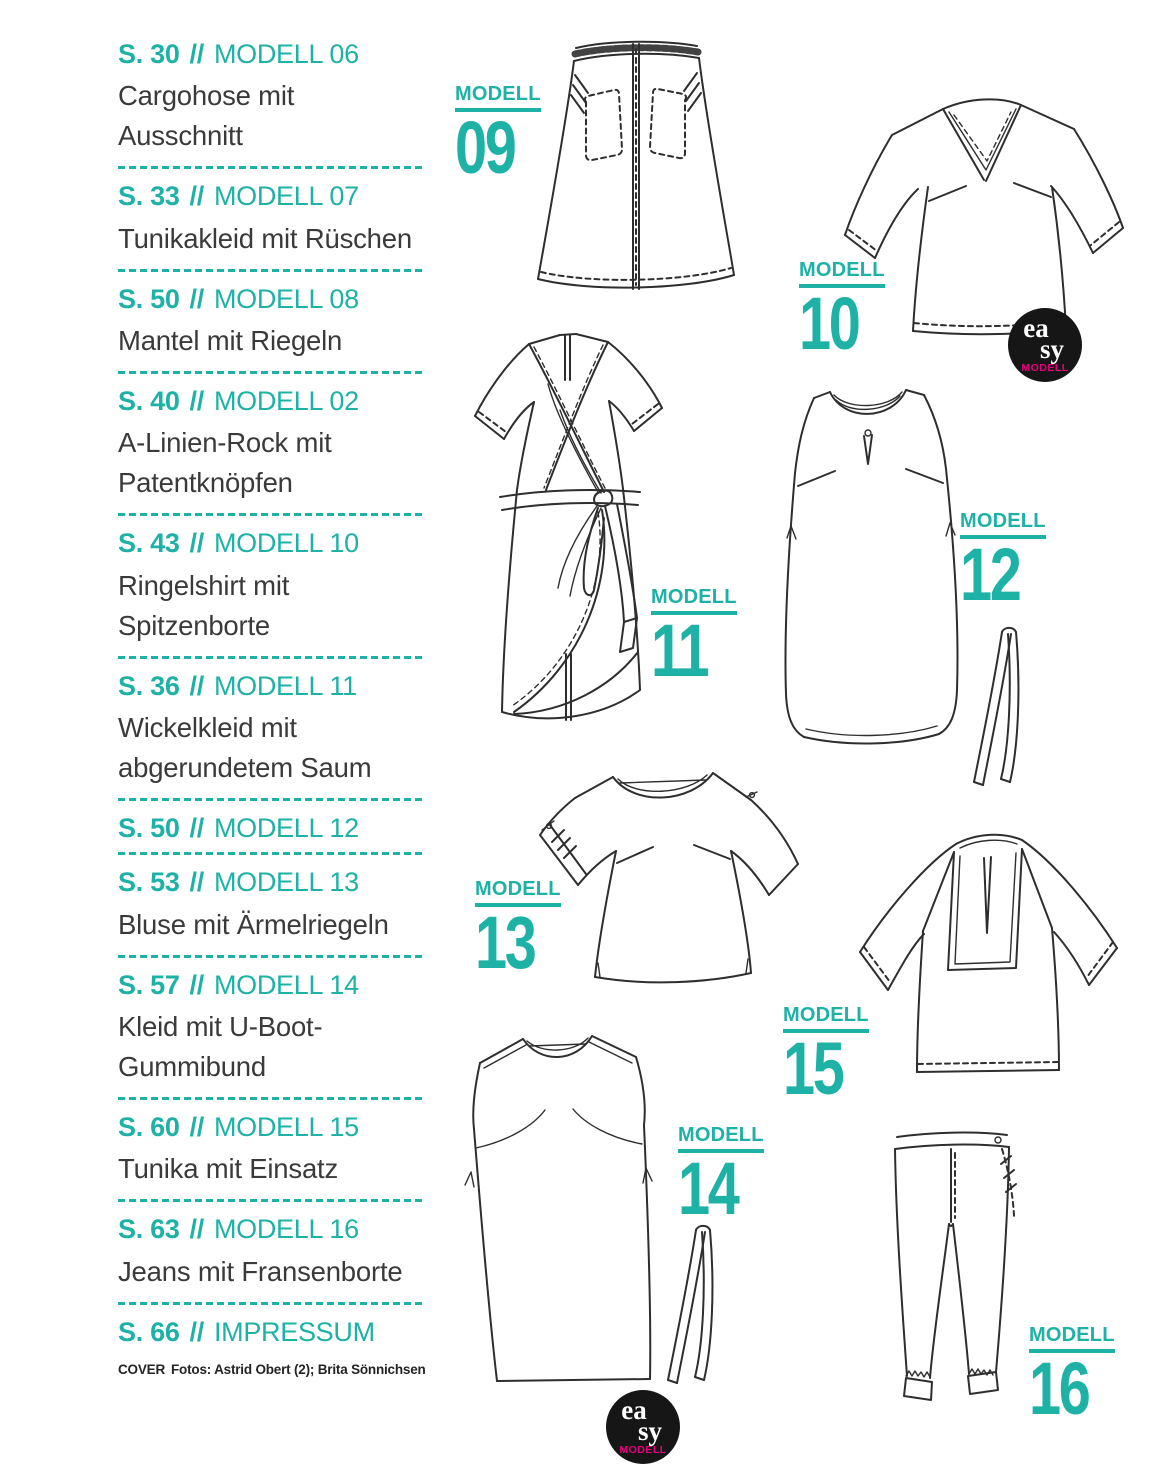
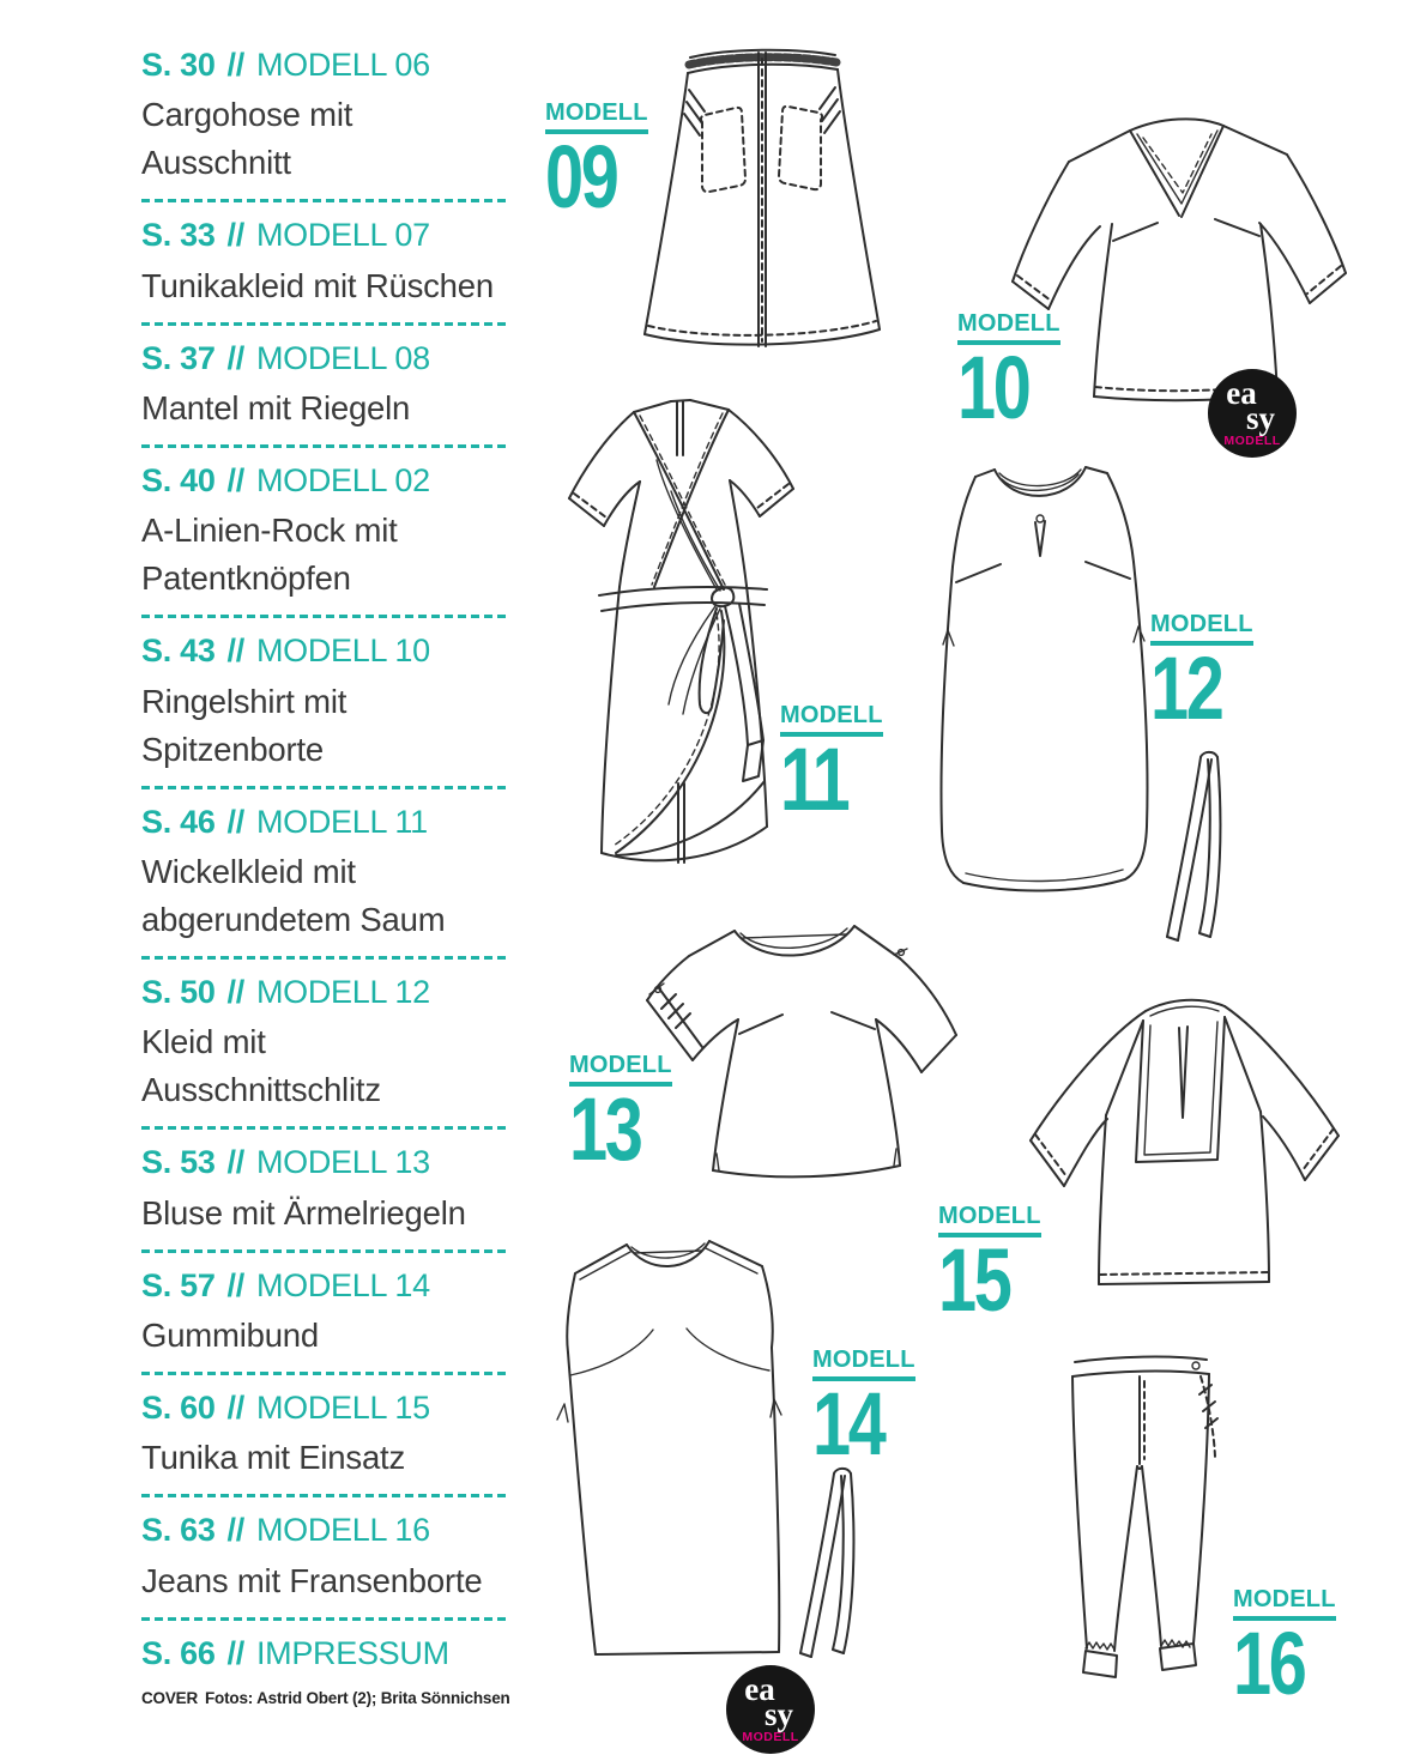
  S. 30 // MODELL 06
  Cargohose mit
  Ausschnitt
  S. 33 // MODELL 07
  Tunikakleid mit Rüschen
- S. 50 // MODELL 08
+ S. 37 // MODELL 08
  Mantel mit Riegeln
  S. 40 // MODELL 02
  A-Linien-Rock mit
  Patentknöpfen
  S. 43 // MODELL 10
  Ringelshirt mit
  Spitzenborte
- S. 36 // MODELL 11
+ S. 46 // MODELL 11
  Wickelkleid mit
  abgerundetem Saum
  S. 50 // MODELL 12
+ Kleid mit Ausschnittschlitz
  S. 53 // MODELL 13
  Bluse mit Ärmelriegeln
  S. 57 // MODELL 14
- Kleid mit U-Boot-
  Gummibund
  S. 60 // MODELL 15
  Tunika mit Einsatz
  S. 63 // MODELL 16
  Jeans mit Fransenborte
  S. 66 // IMPRESSUM
  COVER Fotos: Astrid Obert (2); Brita Sönnichsen
  MODELL
  09
  MODELL
  10
  MODELL
  11
  MODELL
  12
  MODELL
  13
  MODELL
  14
  MODELL
  15
  MODELL
  16
  ea
  sy
  MODELL
  ea
  sy
  MODELL
